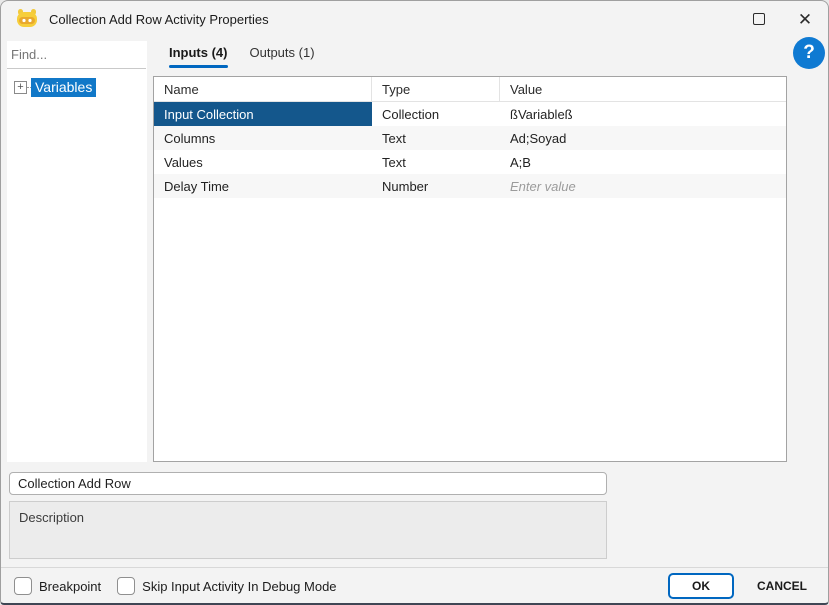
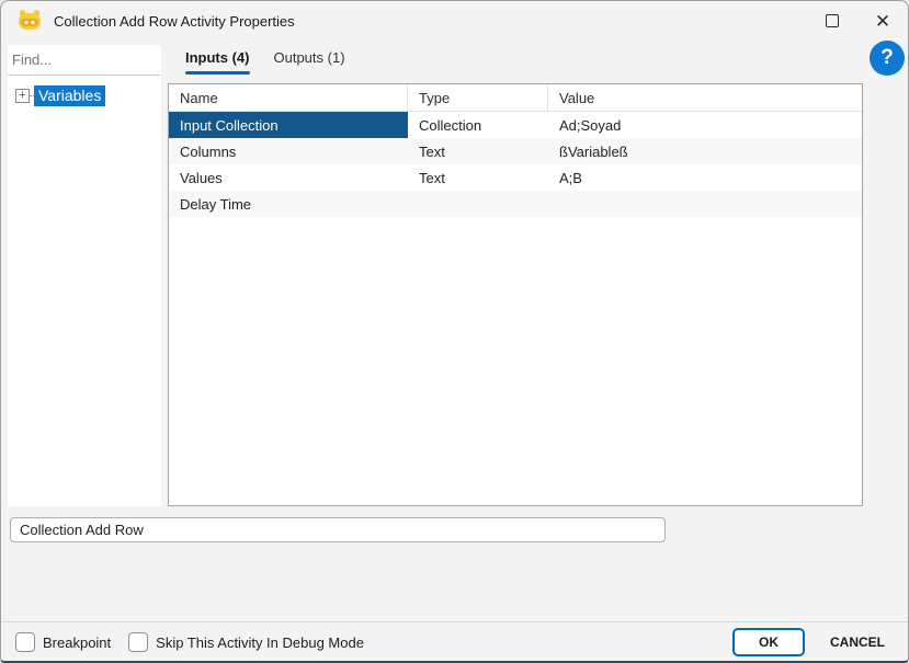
  Collection Add Row Activity Properties
  ✕
  ?
  Find...
  +
  Variables
  Inputs (4)
  Outputs (1)
  Name
  Type
  Value
  Input Collection
  Collection
- ßVariableß
+ Ad;Soyad
  Columns
  Text
- Ad;Soyad
+ ßVariableß
  Values
  Text
  A;B
  Delay Time
- Number
- Enter value
  Collection Add Row
- Description
  Breakpoint
- Skip Input Activity In Debug Mode
+ Skip This Activity In Debug Mode
  OK
  CANCEL
